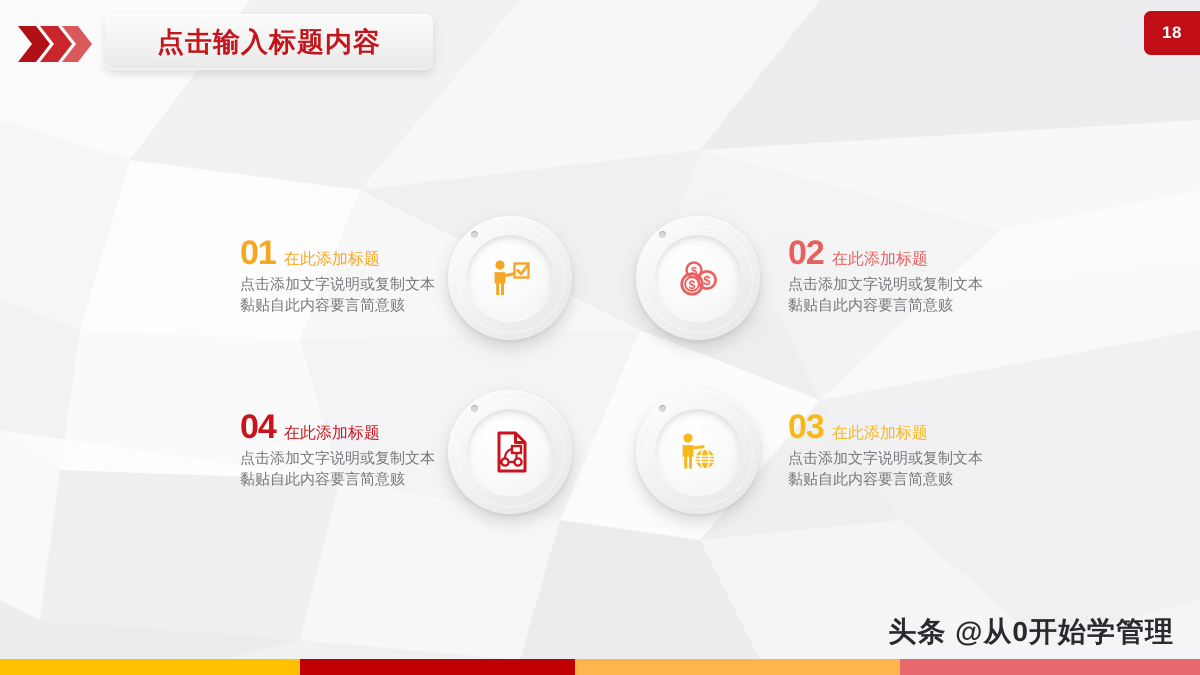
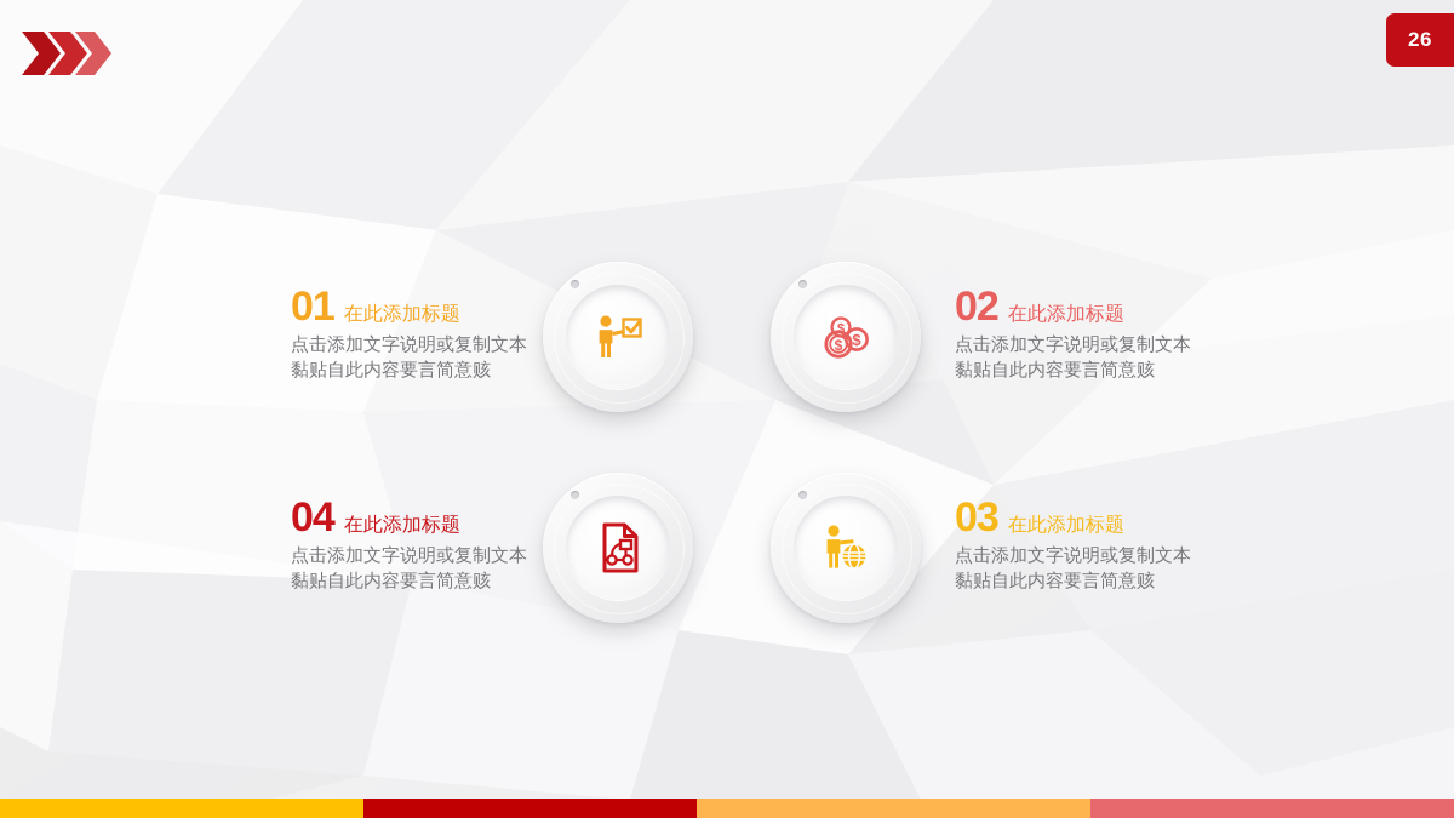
- 点击输入标题内容
- 18
+ 26
  01
  在此添加标题
  点击添加文字说明或复制文本黏贴自此内容要言简意赅
  02
  在此添加标题
  点击添加文字说明或复制文本黏贴自此内容要言简意赅
  04
  在此添加标题
  点击添加文字说明或复制文本黏贴自此内容要言简意赅
  03
  在此添加标题
  点击添加文字说明或复制文本黏贴自此内容要言简意赅
  $
  $
  $
- 头条 @从0开始学管理
